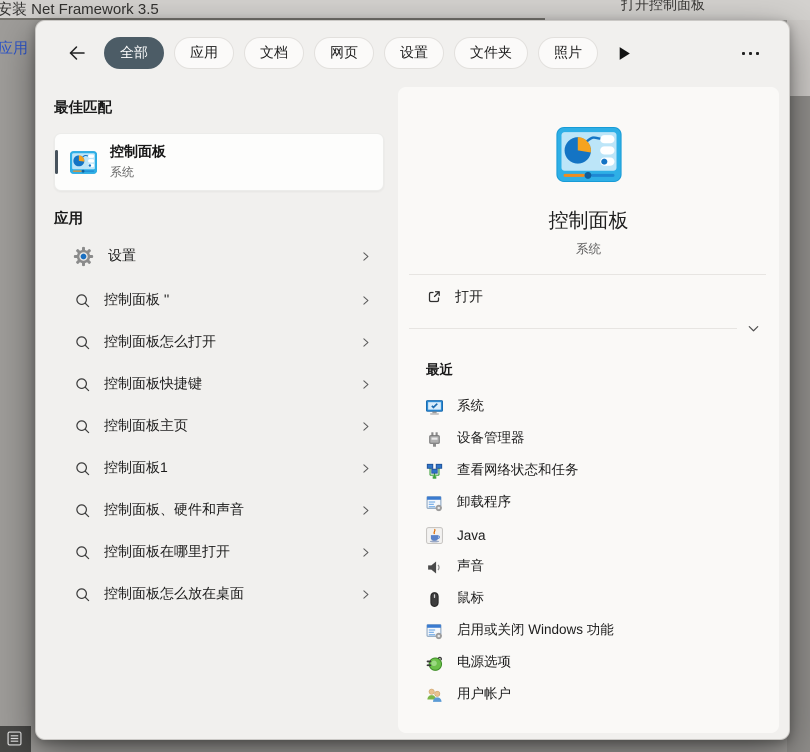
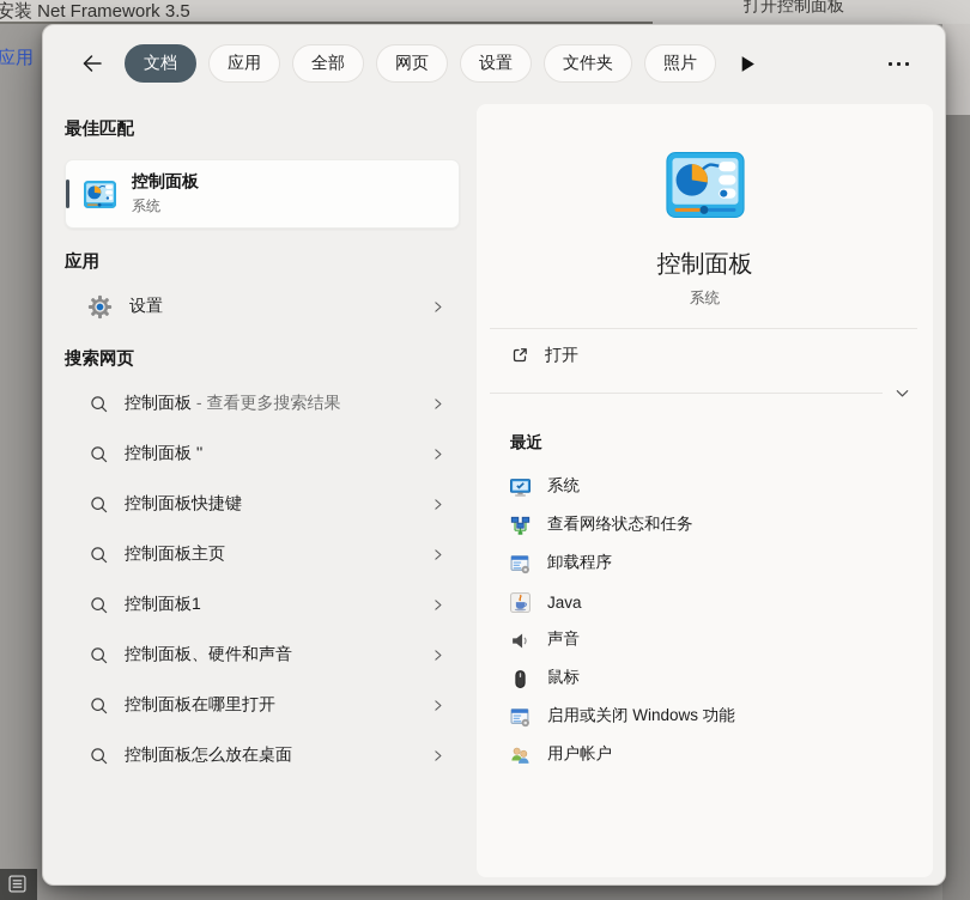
  安装 Net Framework 3.5
  打开控制面板
  应用
- 全部
+ 文档
  应用
- 文档
+ 全部
  网页
  设置
  文件夹
  照片
  最佳匹配
  控制面板
  系统
  应用
  设置
+ 搜索网页
+ 控制面板 - 查看更多搜索结果
  控制面板 ''
- 控制面板怎么打开
  控制面板快捷键
  控制面板主页
  控制面板1
  控制面板、硬件和声音
  控制面板在哪里打开
  控制面板怎么放在桌面
  控制面板
  系统
  打开
  最近
  系统
- 设备管理器
  查看网络状态和任务
  卸载程序
  Java
  声音
  鼠标
  启用或关闭 Windows 功能
- 电源选项
  用户帐户
